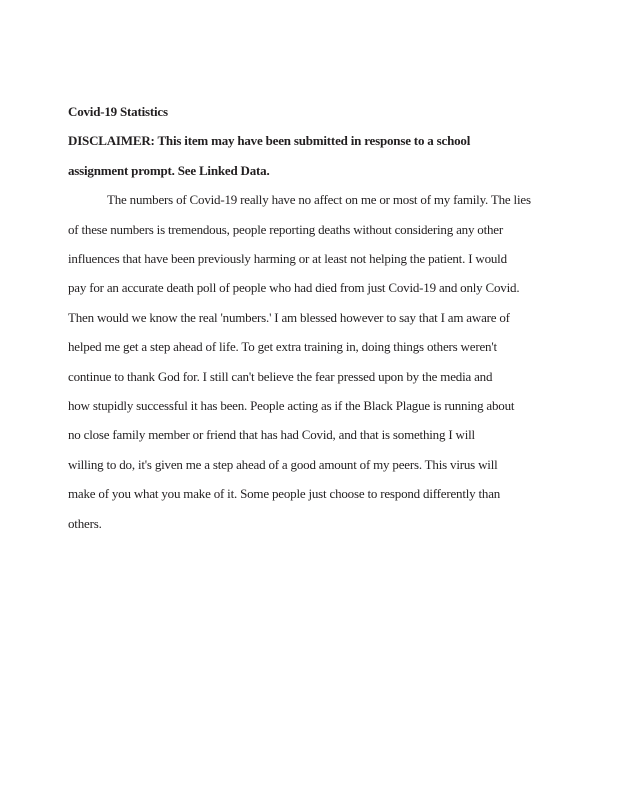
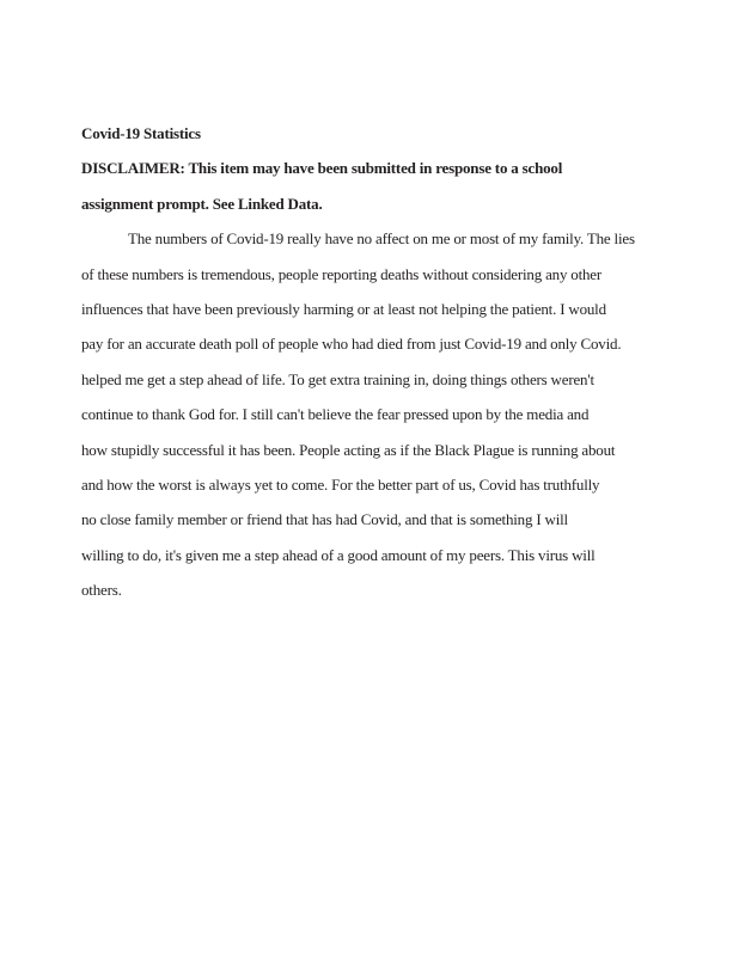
  Covid-19 Statistics
  DISCLAIMER: This item may have been submitted in response to a school
  assignment prompt. See Linked Data.
  The numbers of Covid-19 really have no affect on me or most of my family. The lies
  of these numbers is tremendous, people reporting deaths without considering any other
  influences that have been previously harming or at least not helping the patient. I would
  pay for an accurate death poll of people who had died from just Covid-19 and only Covid.
- Then would we know the real 'numbers.' I am blessed however to say that I am aware of
  helped me get a step ahead of life. To get extra training in, doing things others weren't
  continue to thank God for. I still can't believe the fear pressed upon by the media and
  how stupidly successful it has been. People acting as if the Black Plague is running about
+ and how the worst is always yet to come. For the better part of us, Covid has truthfully
  no close family member or friend that has had Covid, and that is something I will
  willing to do, it's given me a step ahead of a good amount of my peers. This virus will
- make of you what you make of it. Some people just choose to respond differently than
  others.
